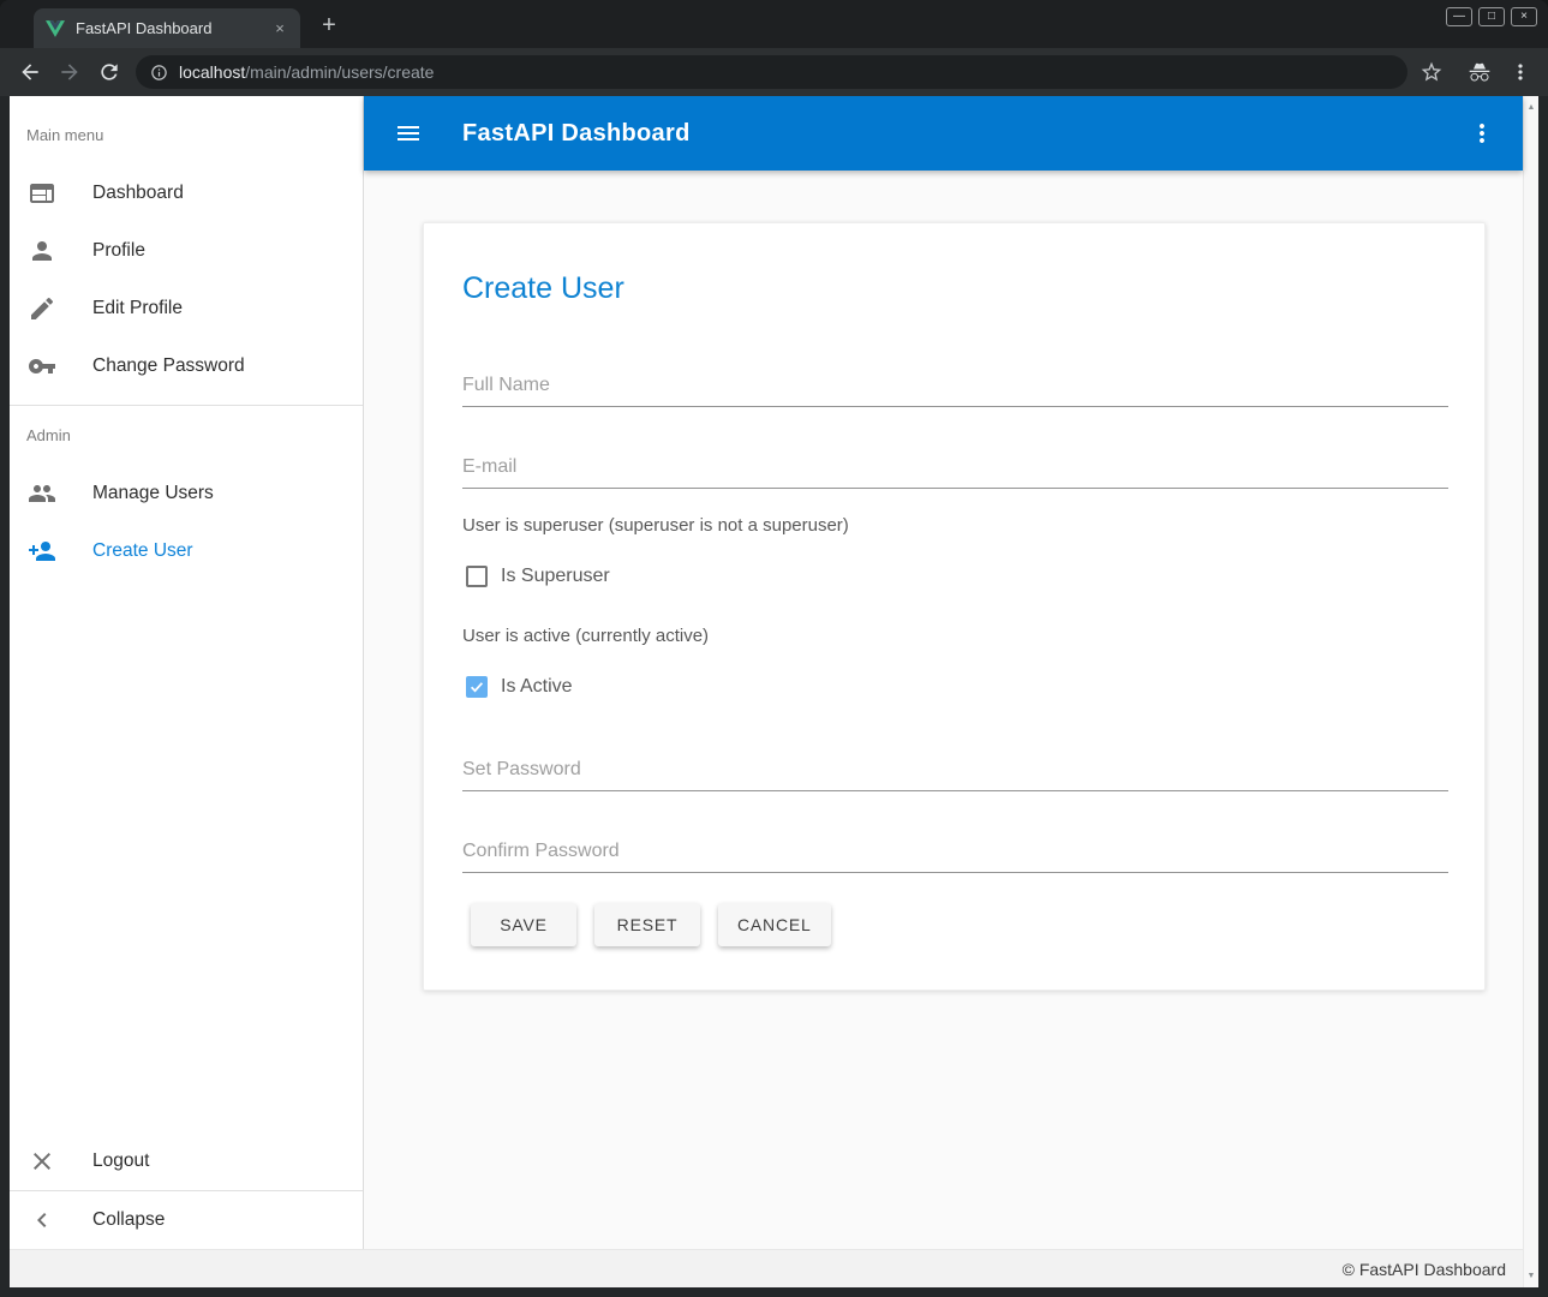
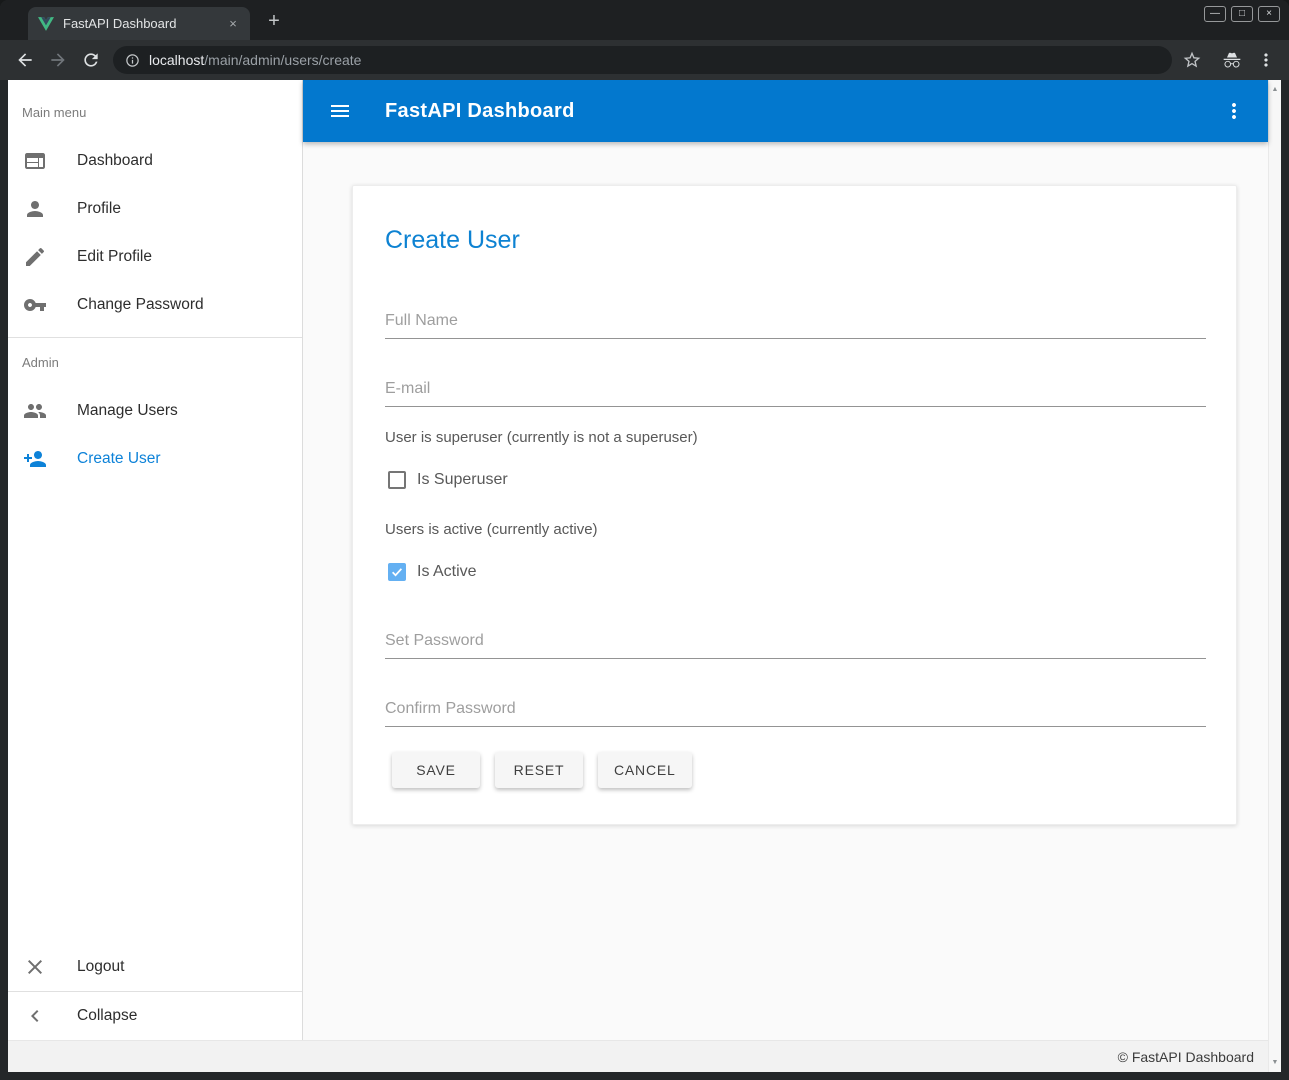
  FastAPI Dashboard
  ×
  +
  —
  □
  ×
  localhost/main/admin/users/create
  Main menu
  Dashboard
  Profile
  Edit Profile
  Change Password
  Admin
  Manage Users
  Create User
  Logout
  Collapse
  FastAPI Dashboard
  Create User
  Full Name
  E-mail
- User is superuser (superuser is not a superuser)
+ User is superuser (currently is not a superuser)
  Is Superuser
- User is active (currently active)
+ Users is active (currently active)
  Is Active
  Set Password
  Confirm Password
  SAVE
  RESET
  CANCEL
  © FastAPI Dashboard
